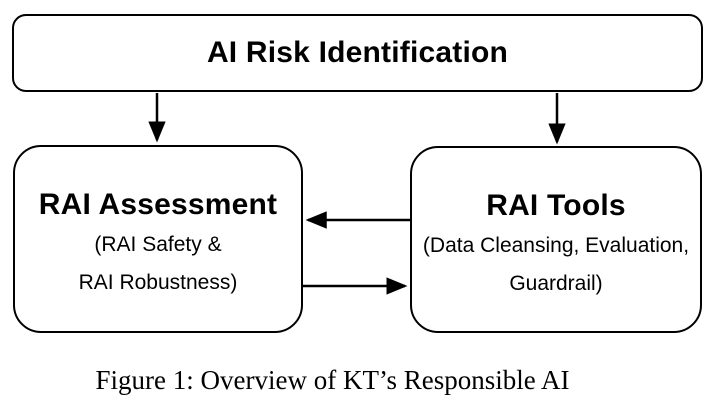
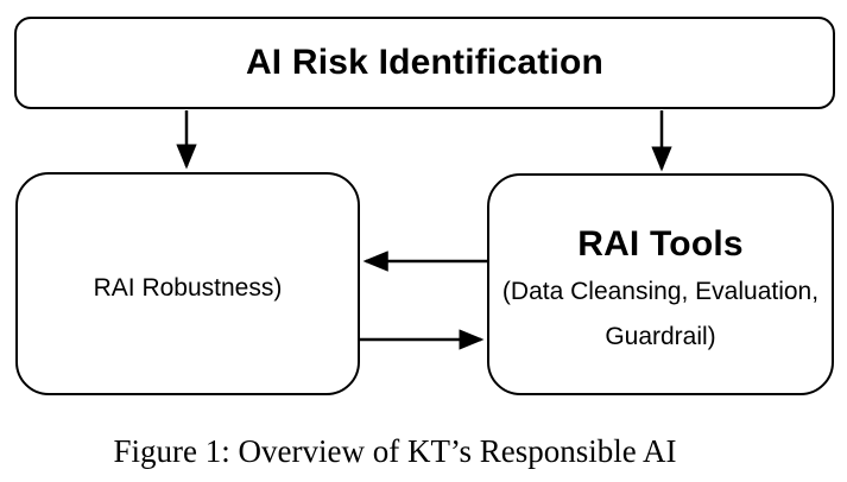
  AI Risk Identification
- RAI Assessment
- (RAI Safety &
  RAI Robustness)
  RAI Tools
  (Data Cleansing, Evaluation,
  Guardrail)
  Figure 1: Overview of KT’s Responsible AI
